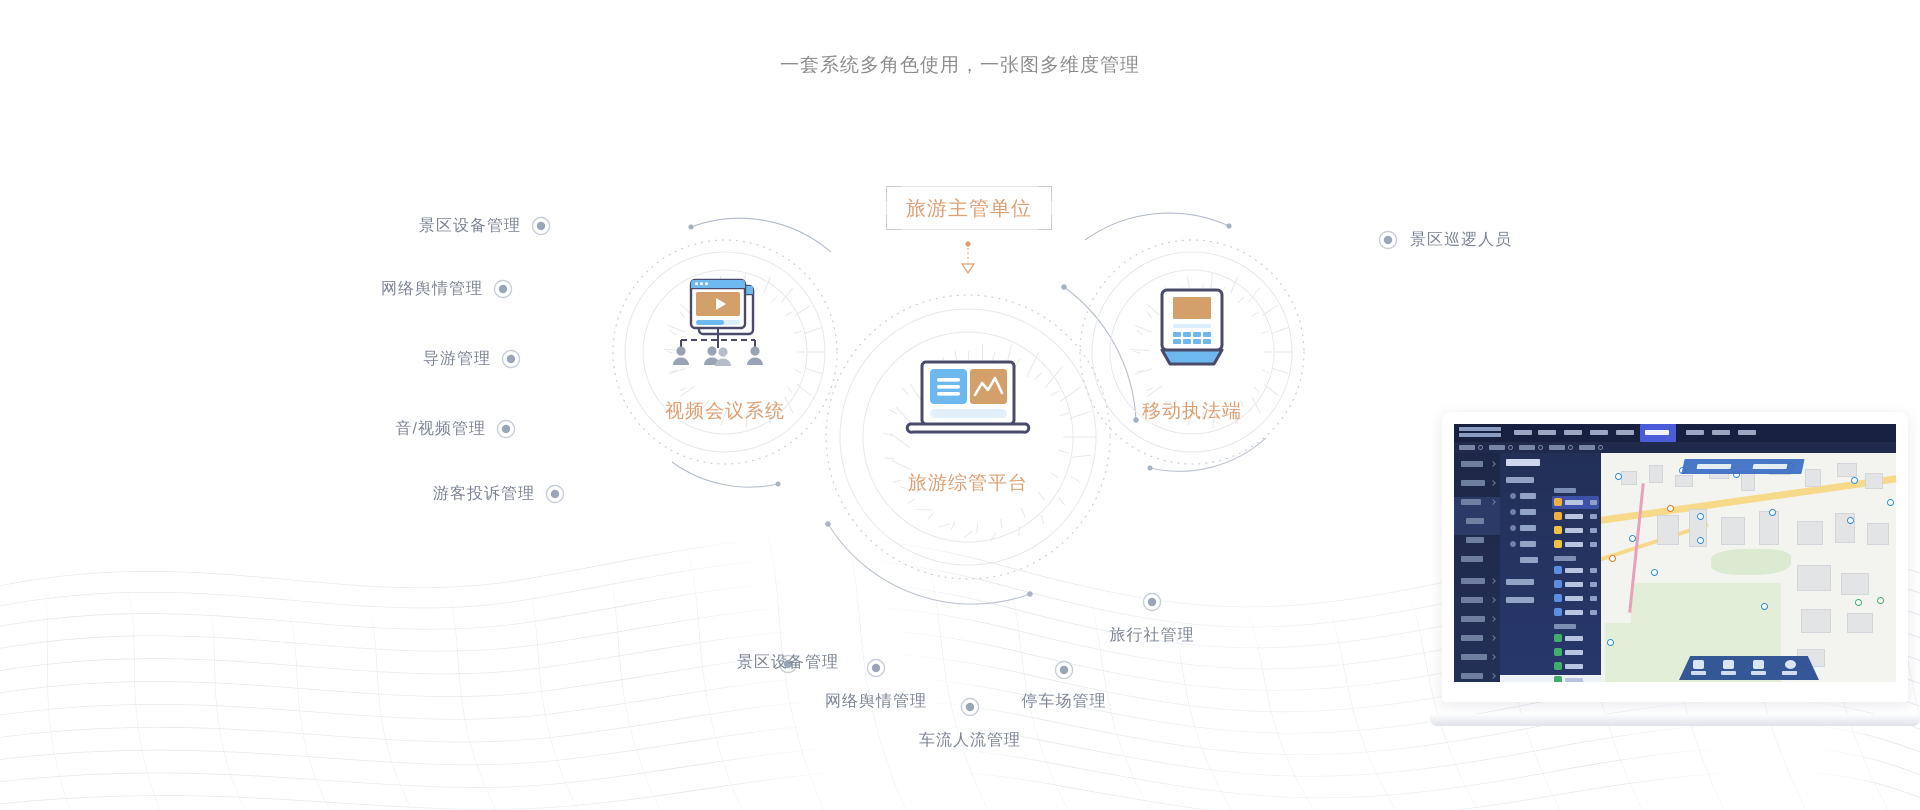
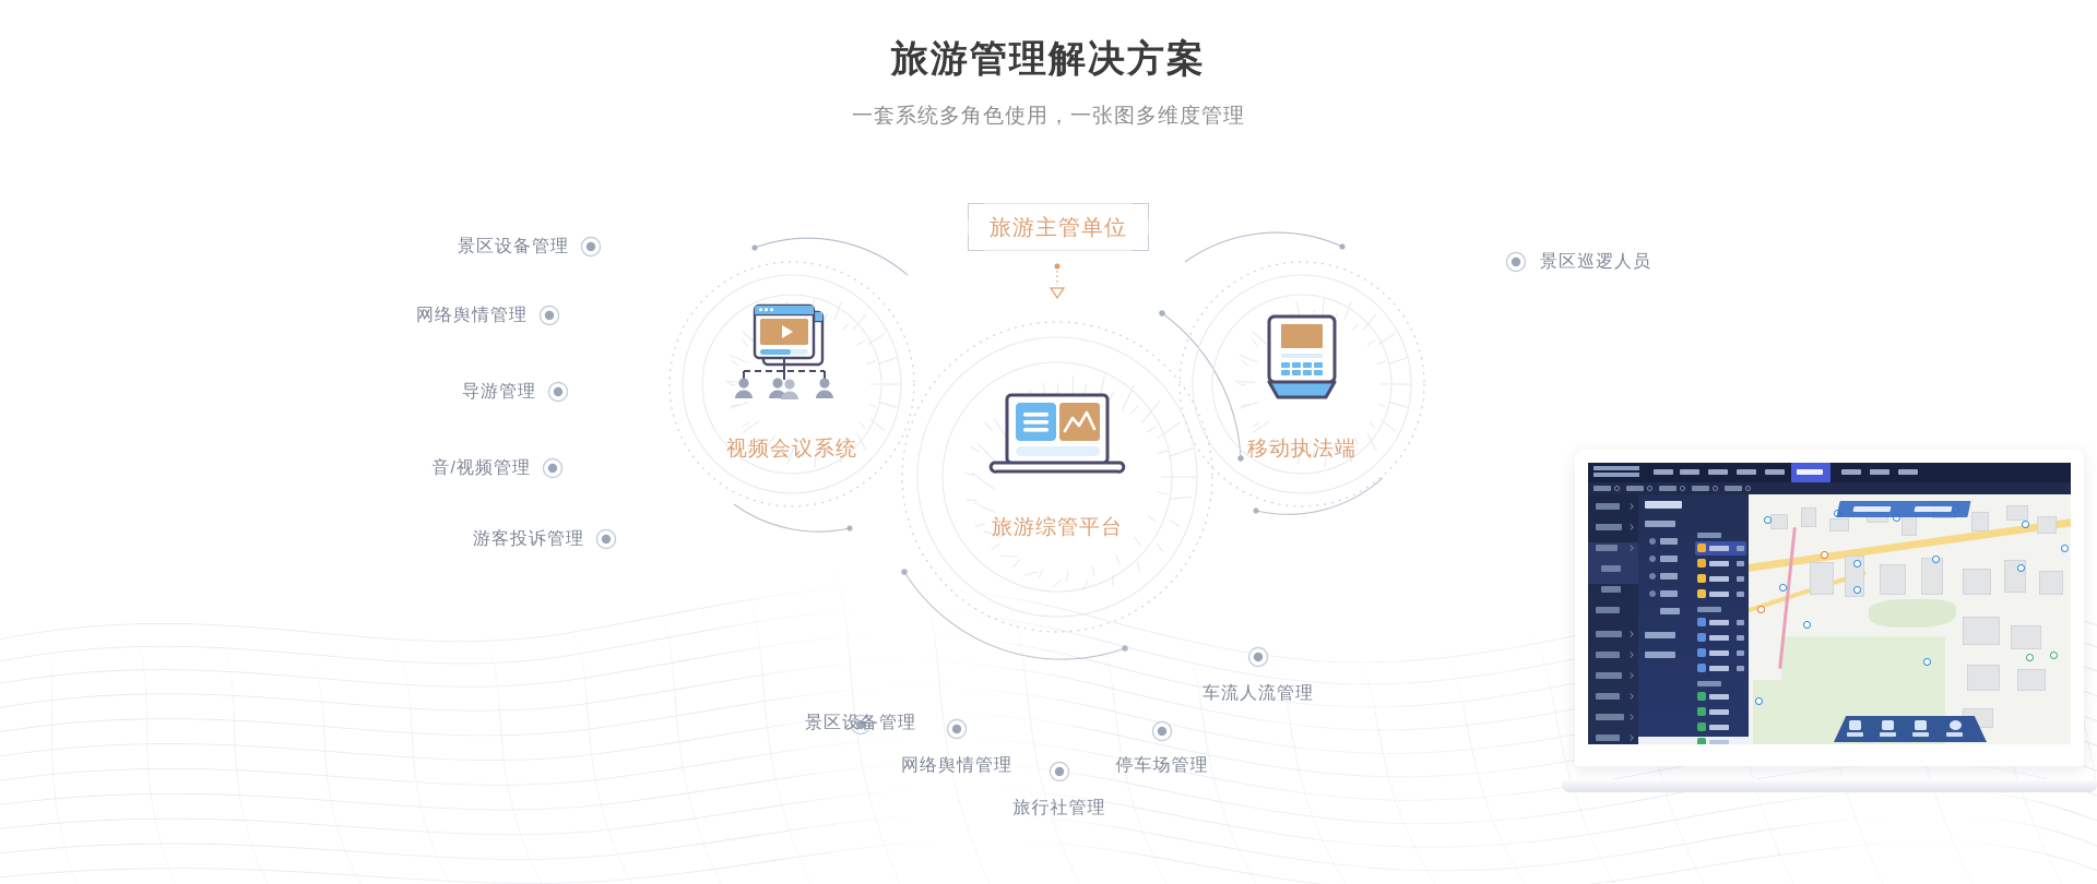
+ 旅游管理解决方案
  一套系统多角色使用，一张图多维度管理
  旅游主管单位
  视频会议系统
  旅游综管平台
  移动执法端
  景区设备管理
  网络舆情管理
  导游管理
  音/视频管理
  游客投诉管理
  景区巡逻人员
  景区设备管理
  网络舆情管理
- 车流人流管理
+ 旅行社管理
  停车场管理
- 旅行社管理
+ 车流人流管理
